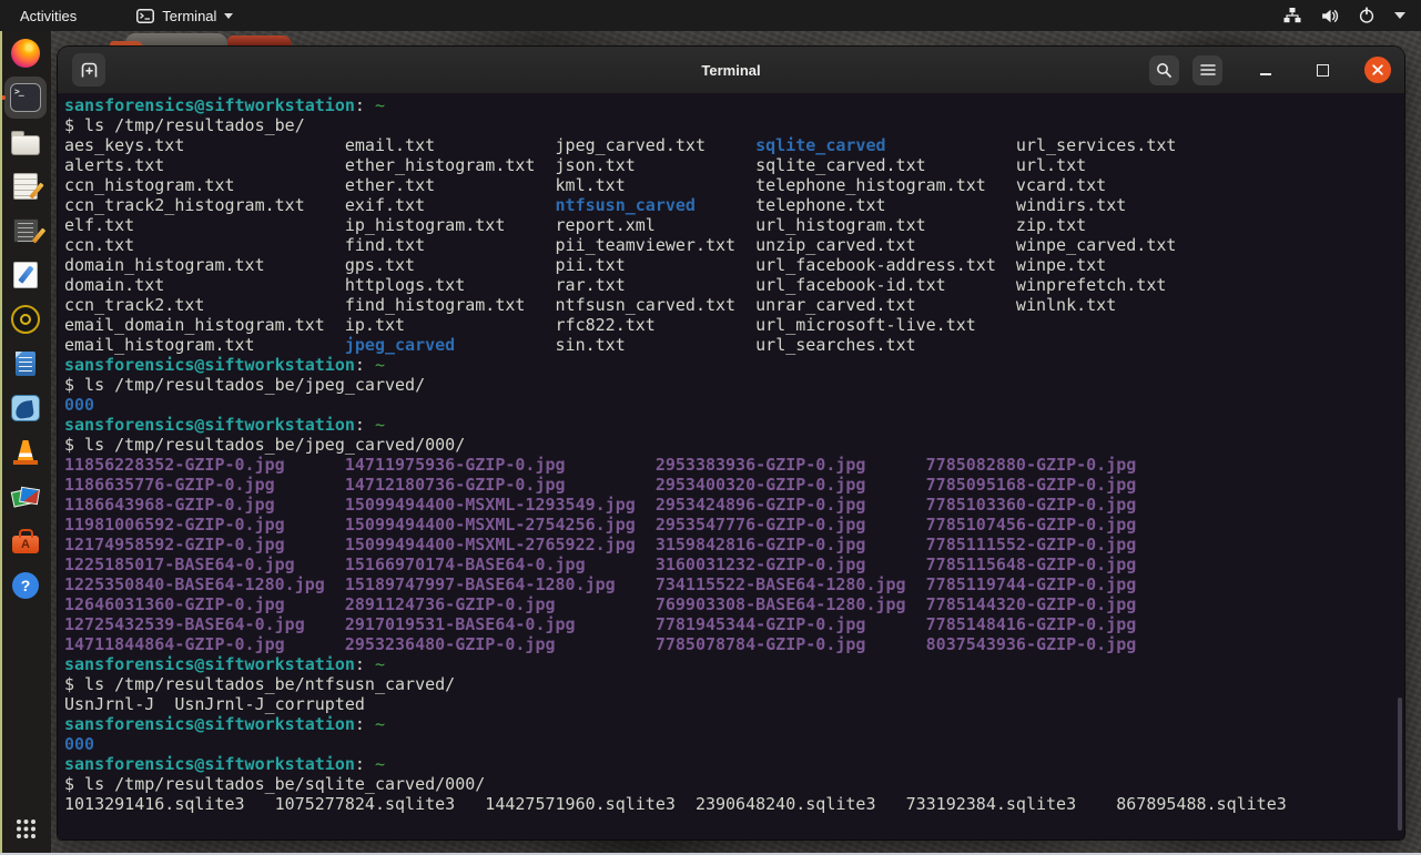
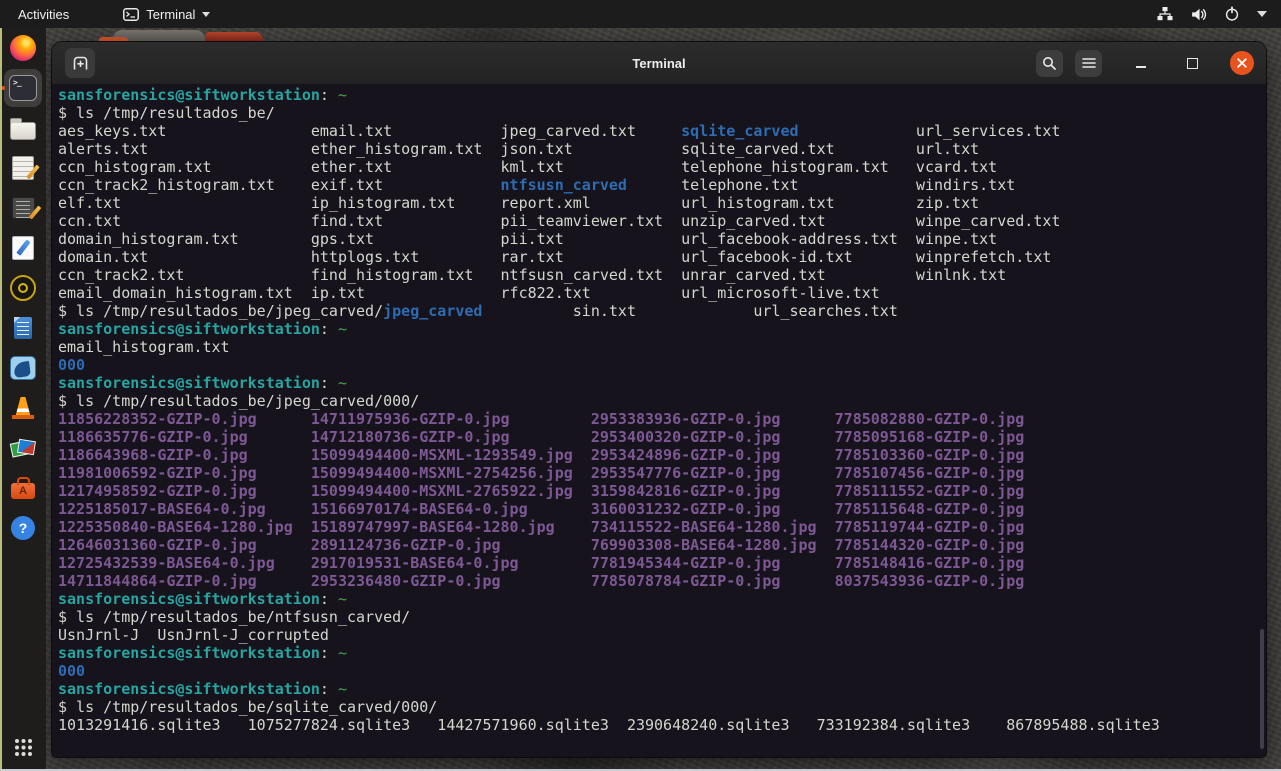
  Activities
  Terminal
  Terminal
  sansforensics@siftworkstation: ~
  $ ls /tmp/resultados_be/
  aes_keys.txt email.txt jpeg_carved.txt sqlite_carved url_services.txt
  alerts.txt ether_histogram.txt json.txt sqlite_carved.txt url.txt
  ccn_histogram.txt ether.txt kml.txt telephone_histogram.txt vcard.txt
  ccn_track2_histogram.txt exif.txt ntfsusn_carved telephone.txt windirs.txt
  elf.txt ip_histogram.txt report.xml url_histogram.txt zip.txt
  ccn.txt find.txt pii_teamviewer.txt unzip_carved.txt winpe_carved.txt
  domain_histogram.txt gps.txt pii.txt url_facebook-address.txt winpe.txt
  domain.txt httplogs.txt rar.txt url_facebook-id.txt winprefetch.txt
  ccn_track2.txt find_histogram.txt ntfsusn_carved.txt unrar_carved.txt winlnk.txt
  email_domain_histogram.txt ip.txt rfc822.txt url_microsoft-live.txt
- email_histogram.txt jpeg_carved sin.txt url_searches.txt
+ $ ls /tmp/resultados_be/jpeg_carved/jpeg_carved sin.txt url_searches.txt
  sansforensics@siftworkstation: ~
- $ ls /tmp/resultados_be/jpeg_carved/
+ email_histogram.txt
  000
  sansforensics@siftworkstation: ~
  $ ls /tmp/resultados_be/jpeg_carved/000/
  11856228352-GZIP-0.jpg 14711975936-GZIP-0.jpg 2953383936-GZIP-0.jpg 7785082880-GZIP-0.jpg
  1186635776-GZIP-0.jpg 14712180736-GZIP-0.jpg 2953400320-GZIP-0.jpg 7785095168-GZIP-0.jpg
  1186643968-GZIP-0.jpg 15099494400-MSXML-1293549.jpg 2953424896-GZIP-0.jpg 7785103360-GZIP-0.jpg
  11981006592-GZIP-0.jpg 15099494400-MSXML-2754256.jpg 2953547776-GZIP-0.jpg 7785107456-GZIP-0.jpg
  12174958592-GZIP-0.jpg 15099494400-MSXML-2765922.jpg 3159842816-GZIP-0.jpg 7785111552-GZIP-0.jpg
  1225185017-BASE64-0.jpg 15166970174-BASE64-0.jpg 3160031232-GZIP-0.jpg 7785115648-GZIP-0.jpg
  1225350840-BASE64-1280.jpg 15189747997-BASE64-1280.jpg 734115522-BASE64-1280.jpg 7785119744-GZIP-0.jpg
  12646031360-GZIP-0.jpg 2891124736-GZIP-0.jpg 769903308-BASE64-1280.jpg 7785144320-GZIP-0.jpg
  12725432539-BASE64-0.jpg 2917019531-BASE64-0.jpg 7781945344-GZIP-0.jpg 7785148416-GZIP-0.jpg
  14711844864-GZIP-0.jpg 2953236480-GZIP-0.jpg 7785078784-GZIP-0.jpg 8037543936-GZIP-0.jpg
  sansforensics@siftworkstation: ~
  $ ls /tmp/resultados_be/ntfsusn_carved/
  UsnJrnl-J UsnJrnl-J_corrupted
  sansforensics@siftworkstation: ~
  000
  sansforensics@siftworkstation: ~
  $ ls /tmp/resultados_be/sqlite_carved/000/
  1013291416.sqlite3 1075277824.sqlite3 14427571960.sqlite3 2390648240.sqlite3 733192384.sqlite3 867895488.sqlite3
